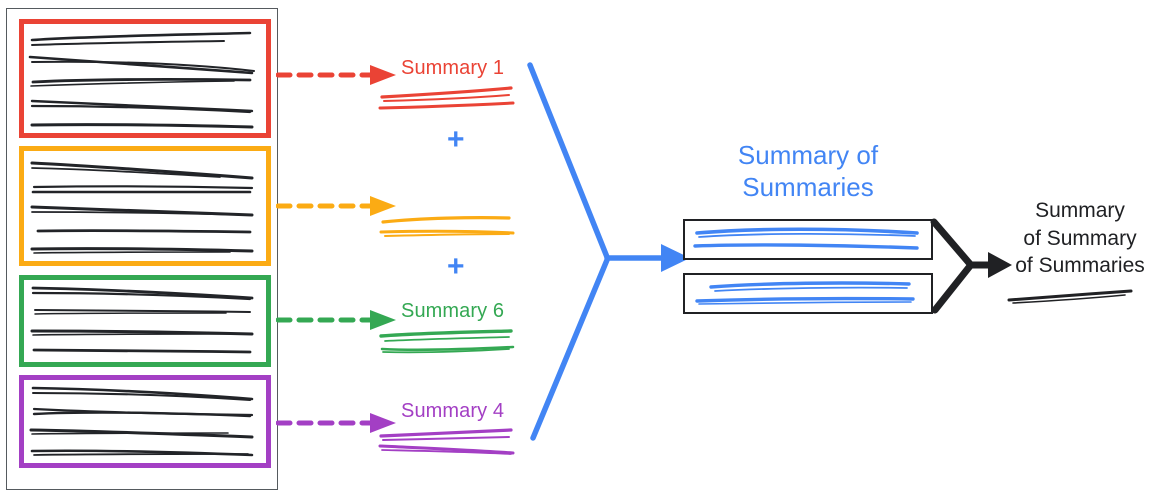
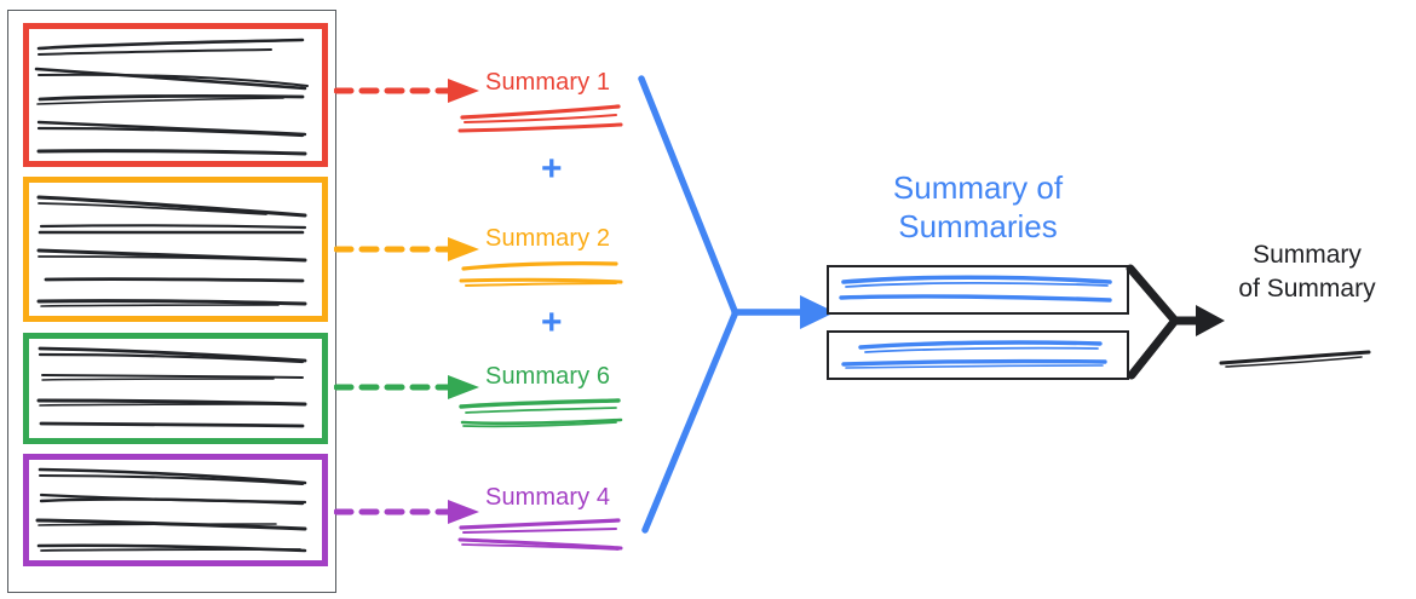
  Summary 1
  +
+ Summary 2
  +
  Summary 6
  Summary 4
  Summary of
  Summaries
  Summary
  of Summary
- of Summaries
